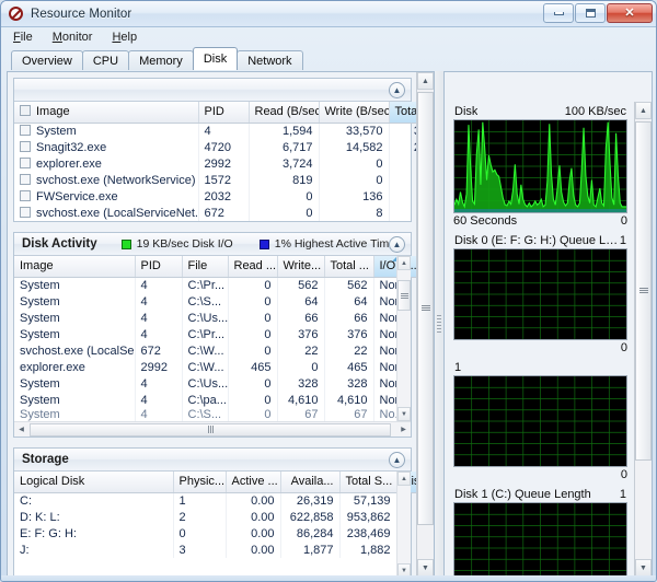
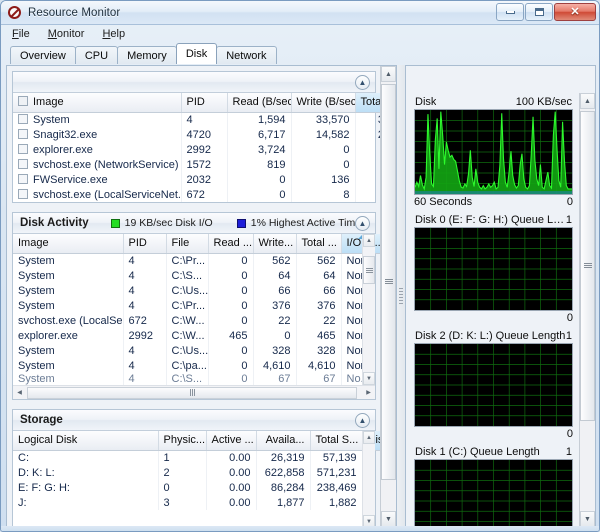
  Resource Monitor
  ✕
  File
  Monitor
  Help
  Overview
  CPU
  Memory
  Disk
  Network
  ▲
  Image	PID	Read (B/se	Write (B/sec	Tota
  System	4	1,594	33,570
  Snagit32.exe	4720	6,717	14,582
  explorer.exe	2992	3,724	0
  svchost.exe (NetworkService)	1572	819	0
  FWService.exe	2032	0	136
  svchost.exe (LocalServiceNet.	672	0	8
  Disk Activity
  19 KB/sec Disk I/O
  1% Highest Active Tim
  ▲
  Image	PID	File	Read ...	Write...	Total ...	I/O.
  System	4	C:\Pr...	0	562	562	No
  System	4	C:\S...	0	64	64	No
  System	4	C:\Us...	0	66	66	No
  System	4	C:\Pr...	0	376	376	No
  svchost.exe (LocalSe	672	C:\W...	0	22	22	No
  explorer.exe	2992	C:\W...	465	0	465	No
  System	4	C:\Us...	0	328	328	No
  System	4	C:\pa...	0	4,610	4,610	No
  System	4	C:\S...	0	67	67	No
  Storage
  ▲
  Logical Disk	Physic...	Active ...	Availa...	Total S...	i
  C:	1	0.00	26,319	57,139
- D: K: L:	2	0.00	622,858	953,862
+ D: K: L:	2	0.00	622,858	571,231
  E: F: G: H:	0	0.00	86,284	238,469
  J:	3	0.00	1,877	1,882
  Disk
  100 KB/sec
  60 Seconds
  0
  Disk 0 (E: F: G: H:) Queue Le..
  1
  0
+ Disk 2 (D: K: L:) Queue Length
  1
  0
  Disk 1 (C:) Queue Length
  1
